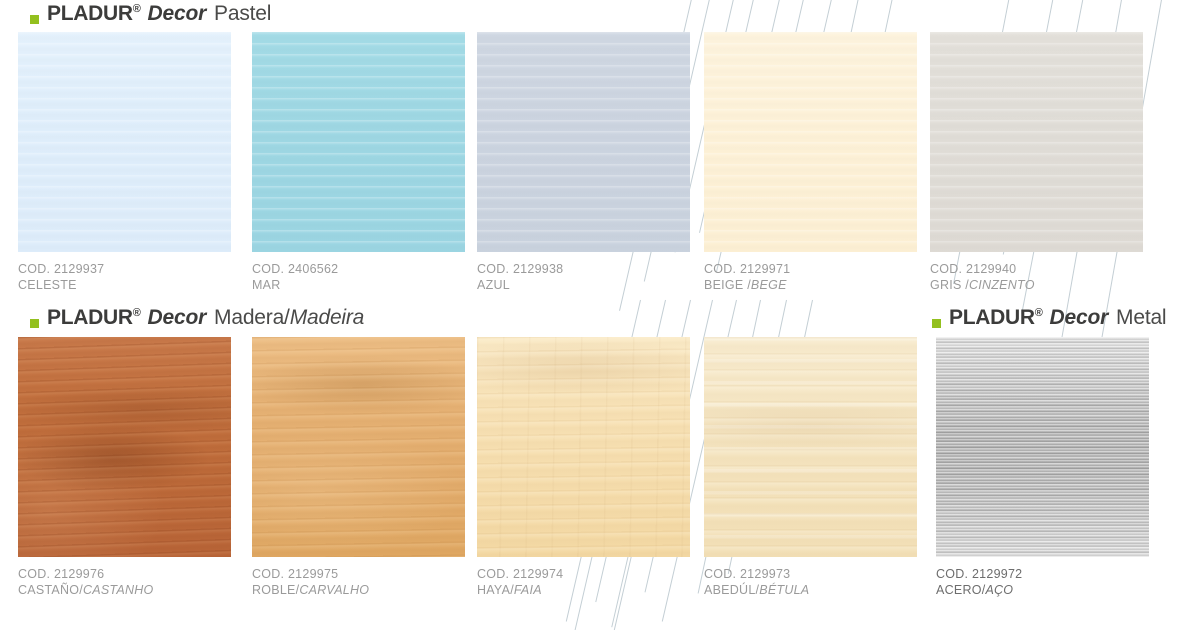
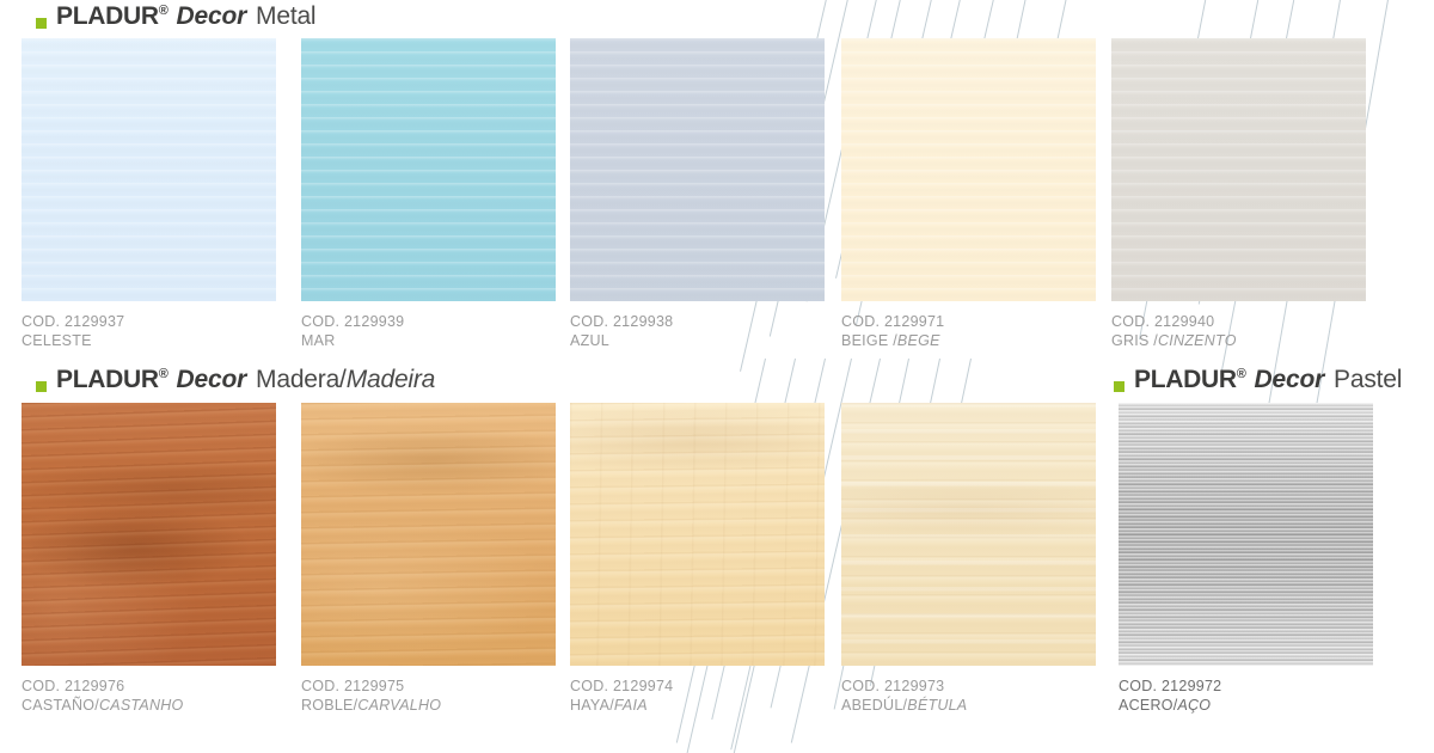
  PLADUR®
  Decor
- Pastel
+ Metal
  COD. 2129937
  CELESTE
- COD. 2406562
+ COD. 2129939
  MAR
  COD. 2129938
  AZUL
  COD. 2129971
  BEIGE /BEGE
  COD. 2129940
  GRIS /CINZENTO
  PLADUR®
  Decor
  Madera/Madeira
  PLADUR®
  Decor
- Metal
+ Pastel
  COD. 2129976
  CASTAÑO/CASTANHO
  COD. 2129975
  ROBLE/CARVALHO
  COD. 2129974
  HAYA/FAIA
  COD. 2129973
  ABEDÚL/BÉTULA
  COD. 2129972
  ACERO/AÇO
